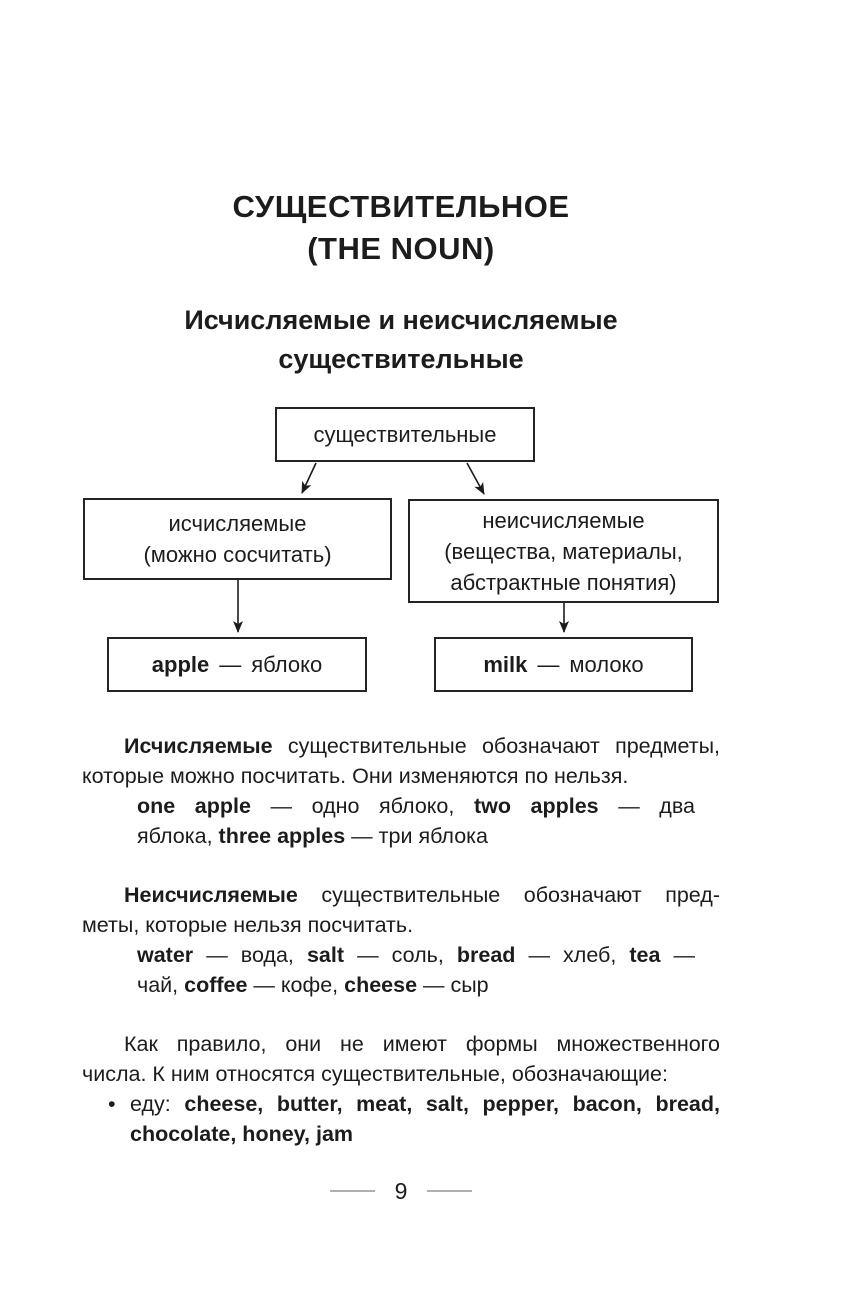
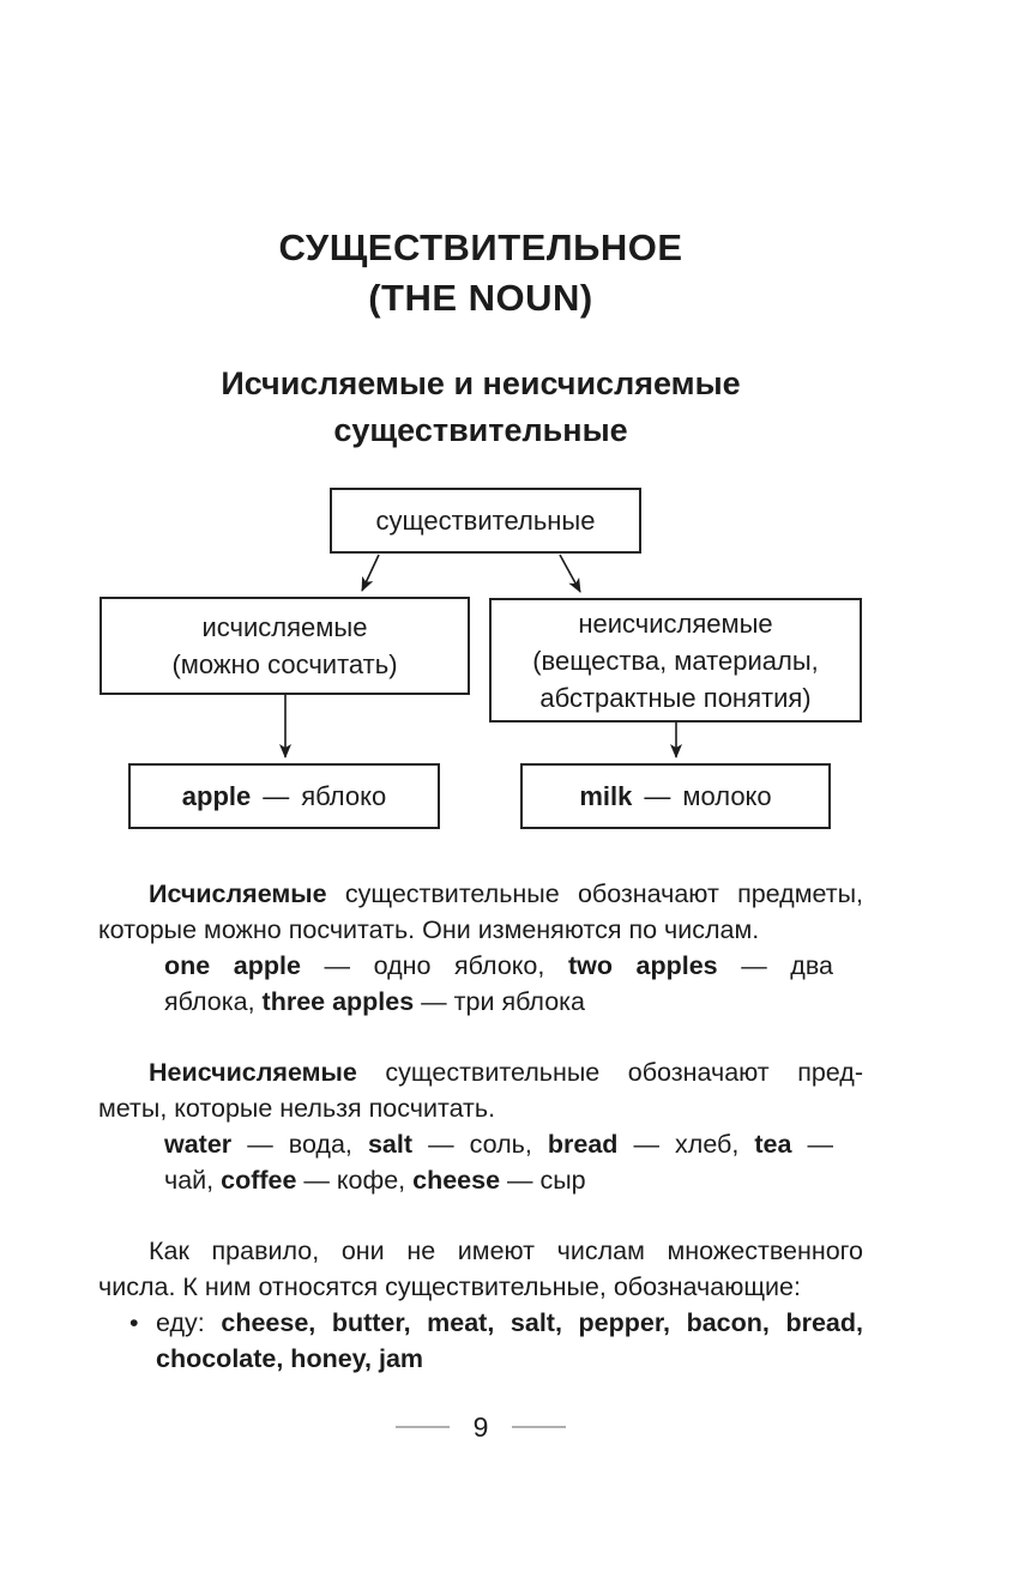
  СУЩЕСТВИТЕЛЬНОЕ
  (THE NOUN)
  Исчисляемые и неисчисляемые
  существительные
  существительные
  исчисляемые
  (можно сосчитать)
  неисчисляемые
  (вещества, материалы,
  абстрактные понятия)
  apple
  —
  яблоко
  milk
  —
  молоко
  Исчисляемые существительные обозначают предметы,
- которые можно посчитать. Они изменяются по нельзя.
+ которые можно посчитать. Они изменяются по числам.
  one apple — одно яблоко, two apples — два
  яблока, three apples — три яблока
  Неисчисляемые существительные обозначают пред-
  меты, которые нельзя посчитать.
  water — вода, salt — соль, bread — хлеб, tea —
  чай, coffee — кофе, cheese — сыр
- Как правило, они не имеют формы множественного
+ Как правило, они не имеют числам множественного
  числа. К ним относятся существительные, обозначающие:
  •
  еду: cheese, butter, meat, salt, pepper, bacon, bread,
  chocolate, honey, jam
  9
